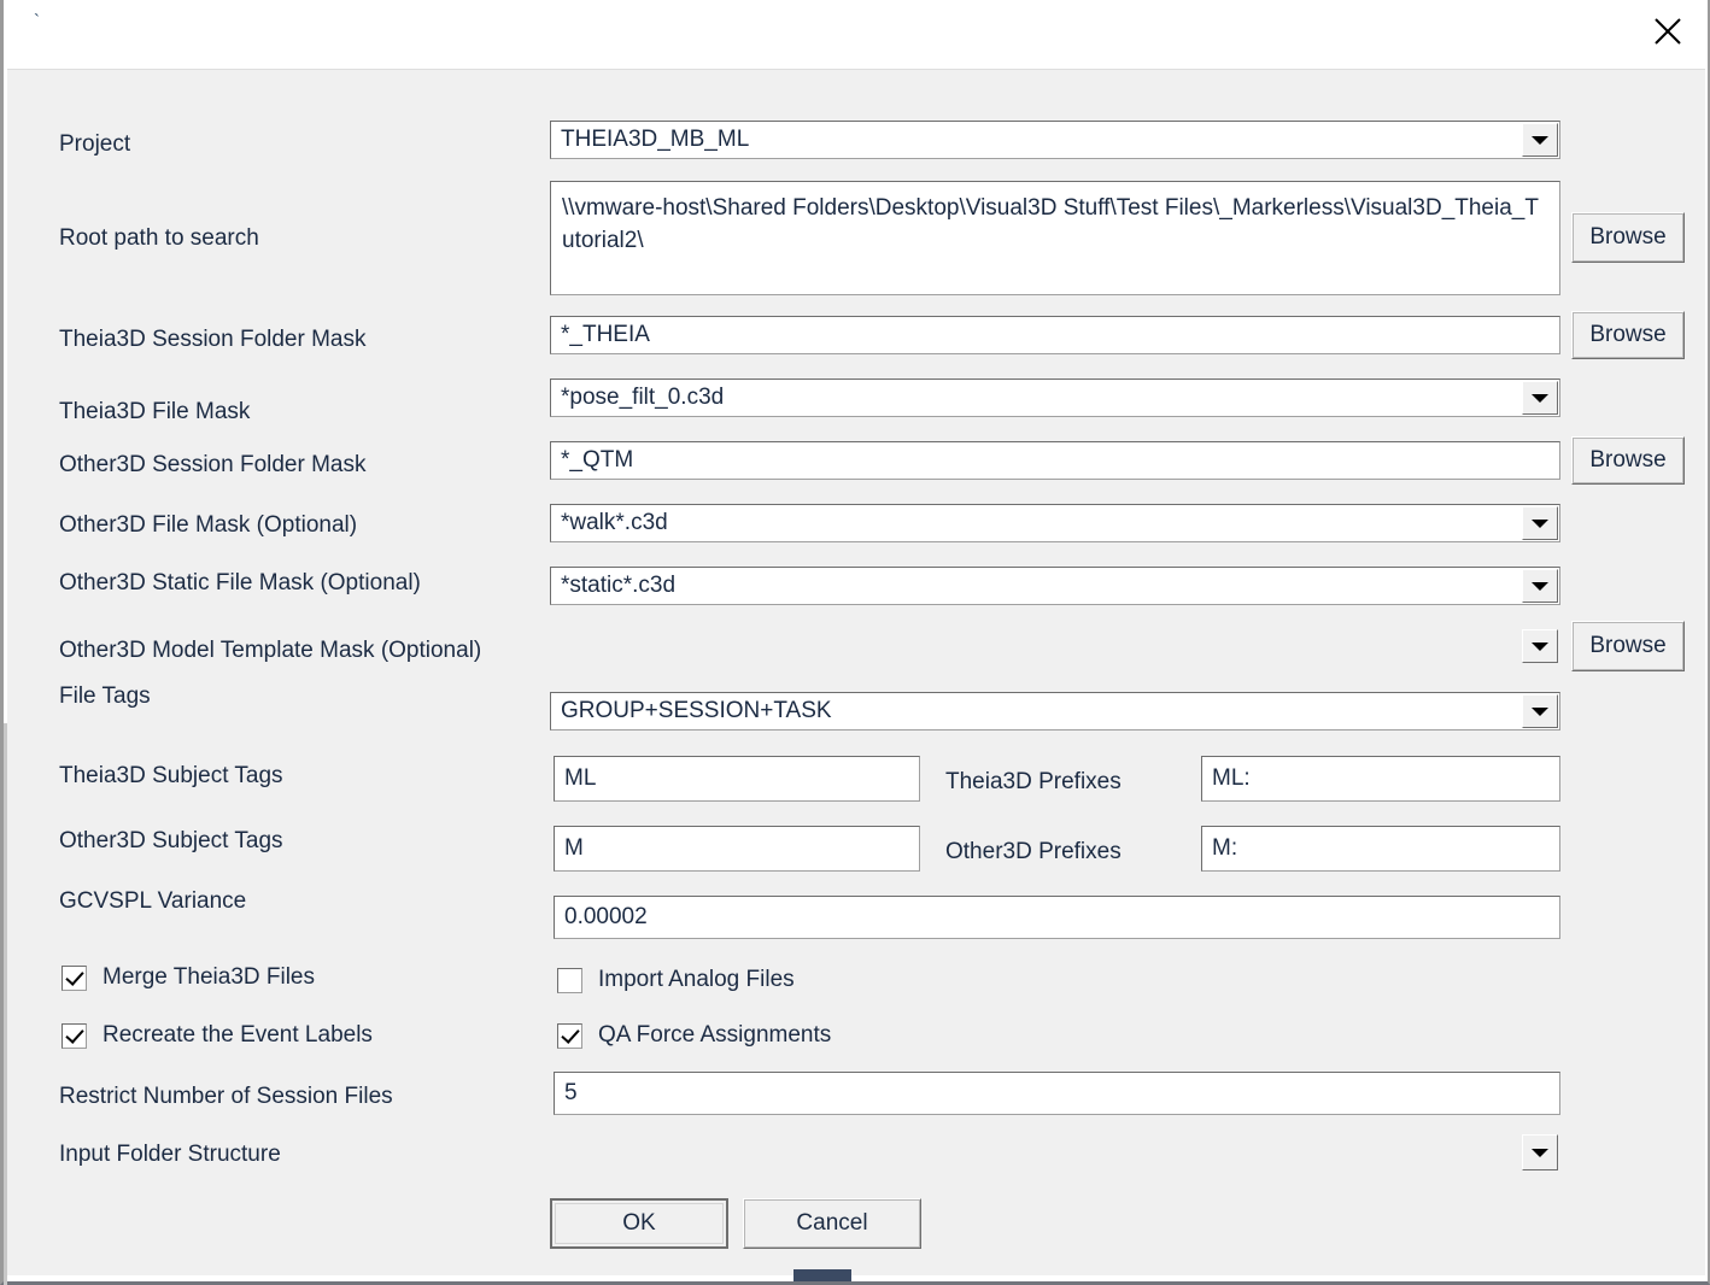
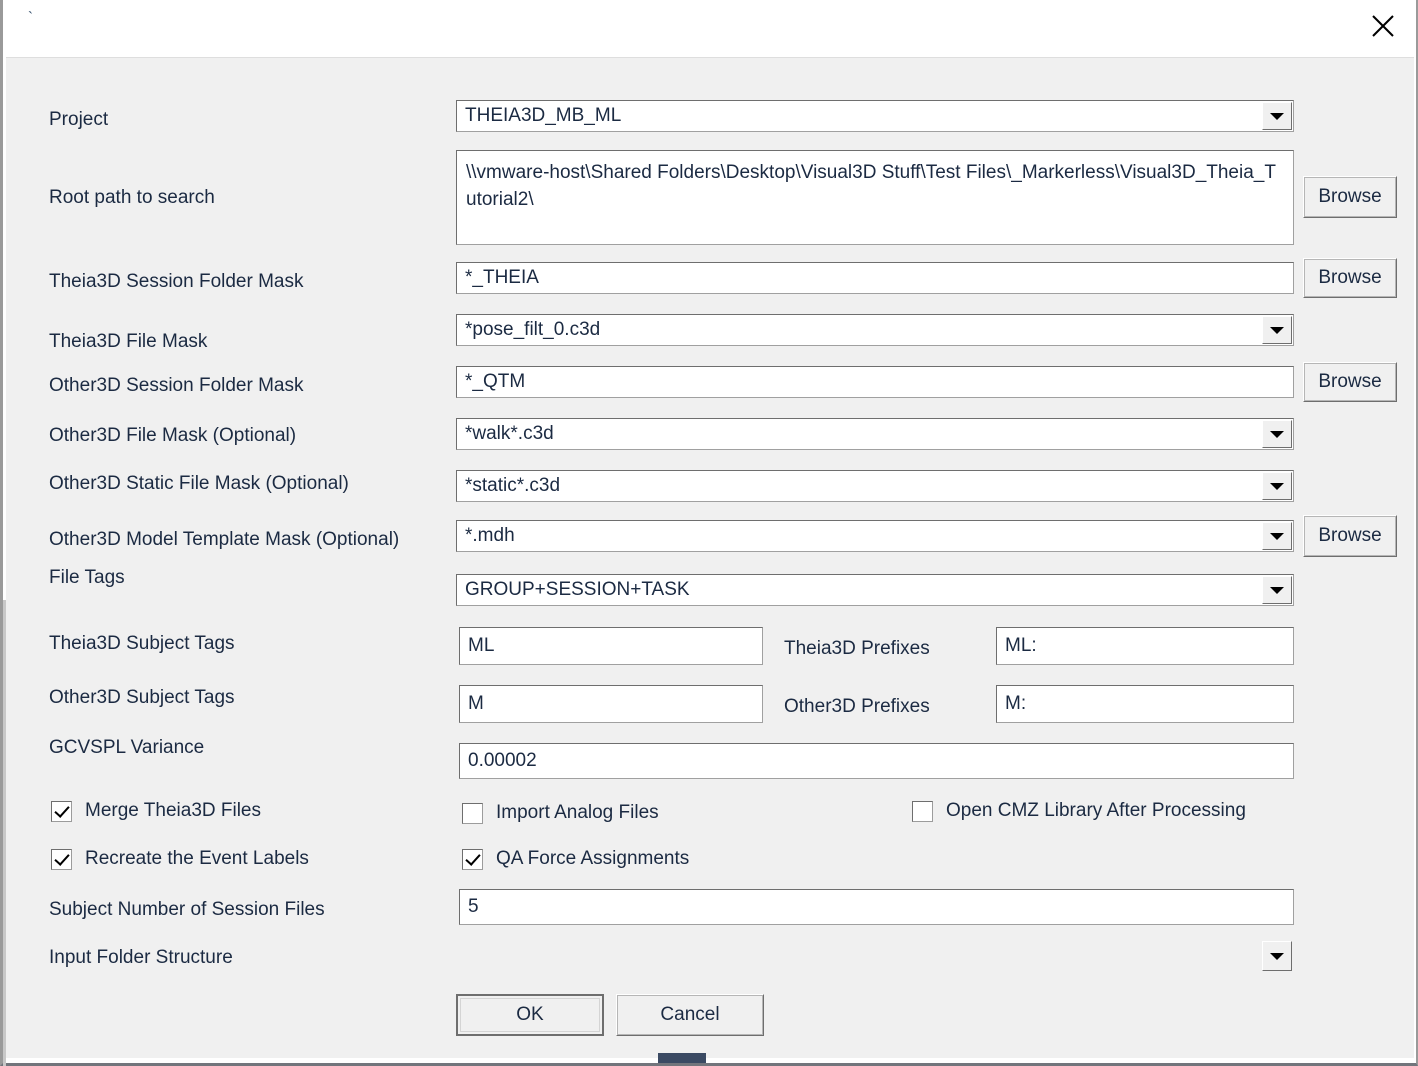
  `
  Project
  THEIA3D_MB_ML
  Root path to search
  \\vmware-host\Shared Folders\Desktop\Visual3D Stuff\Test Files\_Markerless\Visual3D_Theia_Tutorial2\
  Browse
  Theia3D Session Folder Mask
  *_THEIA
  Browse
  Theia3D File Mask
  *pose_filt_0.c3d
  Other3D Session Folder Mask
  *_QTM
  Browse
  Other3D File Mask (Optional)
  *walk*.c3d
  Other3D Static File Mask (Optional)
  *static*.c3d
  Other3D Model Template Mask (Optional)
+ *.mdh
  Browse
  File Tags
  GROUP+SESSION+TASK
  Theia3D Subject Tags
  ML
  Theia3D Prefixes
  ML:
  Other3D Subject Tags
  M
  Other3D Prefixes
  M:
  GCVSPL Variance
  0.00002
  Merge Theia3D Files
  Import Analog Files
+ Open CMZ Library After Processing
  Recreate the Event Labels
  QA Force Assignments
- Restrict Number of Session Files
+ Subject Number of Session Files
  5
  Input Folder Structure
  OK
  Cancel
